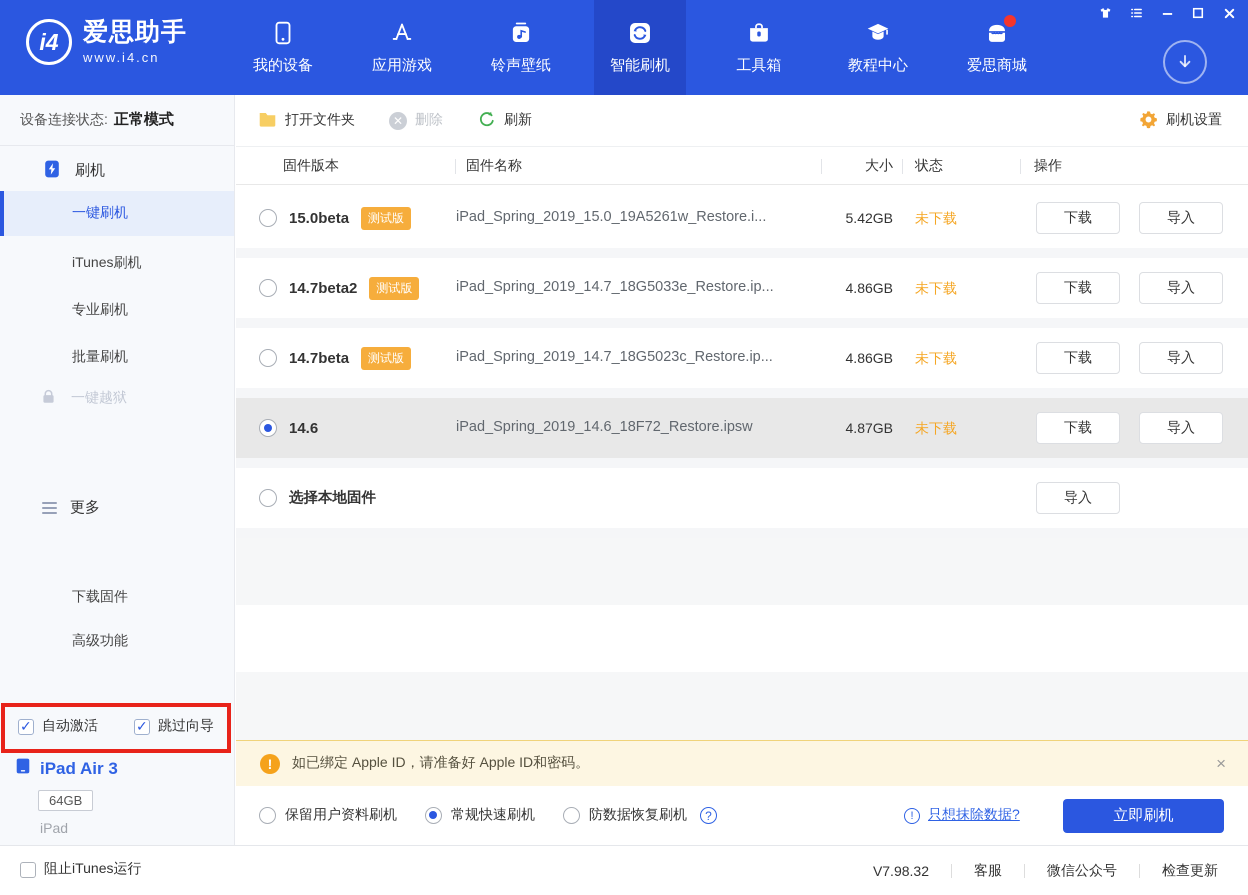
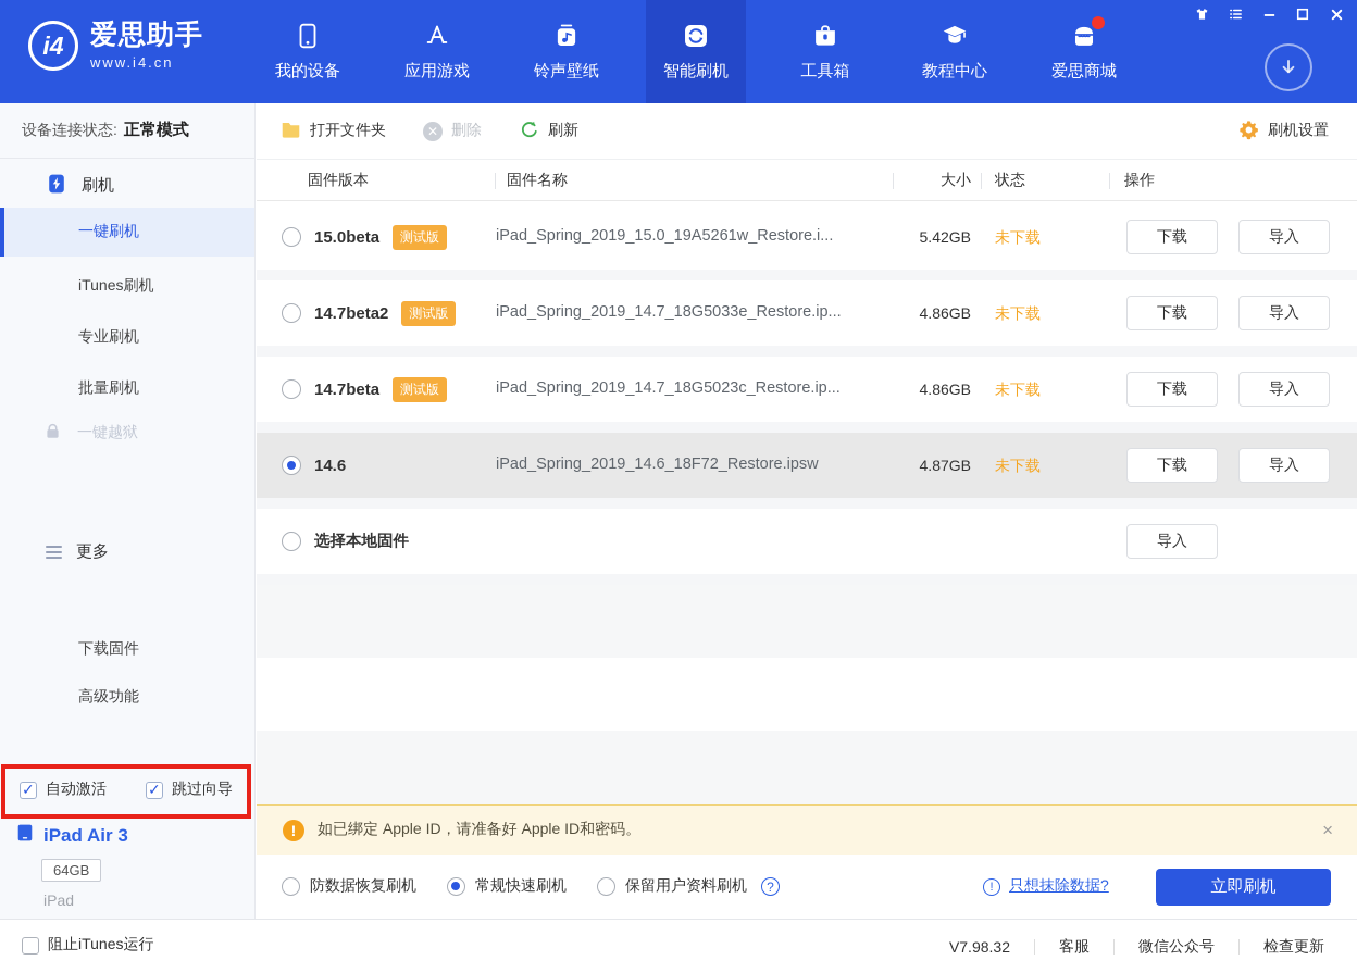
  i4
  爱思助手
  www.i4.cn
  我的设备
  应用游戏
  铃声壁纸
  智能刷机
  工具箱
  教程中心
  爱思商城
  设备连接状态:
  正常模式
  刷机
  一键刷机
  iTunes刷机
  专业刷机
  批量刷机
  一键越狱
  更多
  下载固件
  高级功能
  自动激活
  跳过向导
  iPad Air 3
  64GB
  iPad
  打开文件夹
  ✕
  删除
  刷新
  刷机设置
  固件版本
  固件名称
  大小
  状态
  操作
  15.0beta
  测试版
  iPad_Spring_2019_15.0_19A5261w_Restore.i...
  5.42GB
  未下载
  下载
  导入
  14.7beta2
  测试版
  iPad_Spring_2019_14.7_18G5033e_Restore.ip...
  4.86GB
  未下载
  下载
  导入
  14.7beta
  测试版
  iPad_Spring_2019_14.7_18G5023c_Restore.ip...
  4.86GB
  未下载
  下载
  导入
  14.6
  iPad_Spring_2019_14.6_18F72_Restore.ipsw
  4.87GB
  未下载
  下载
  导入
  选择本地固件
  导入
  !
  如已绑定 Apple ID，请准备好 Apple ID和密码。
  ×
- 保留用户资料刷机
+ 防数据恢复刷机
  常规快速刷机
- 防数据恢复刷机
+ 保留用户资料刷机
  ?
  !
  只想抹除数据?
  立即刷机
  阻止iTunes运行
  V7.98.32
  客服
  微信公众号
  检查更新
